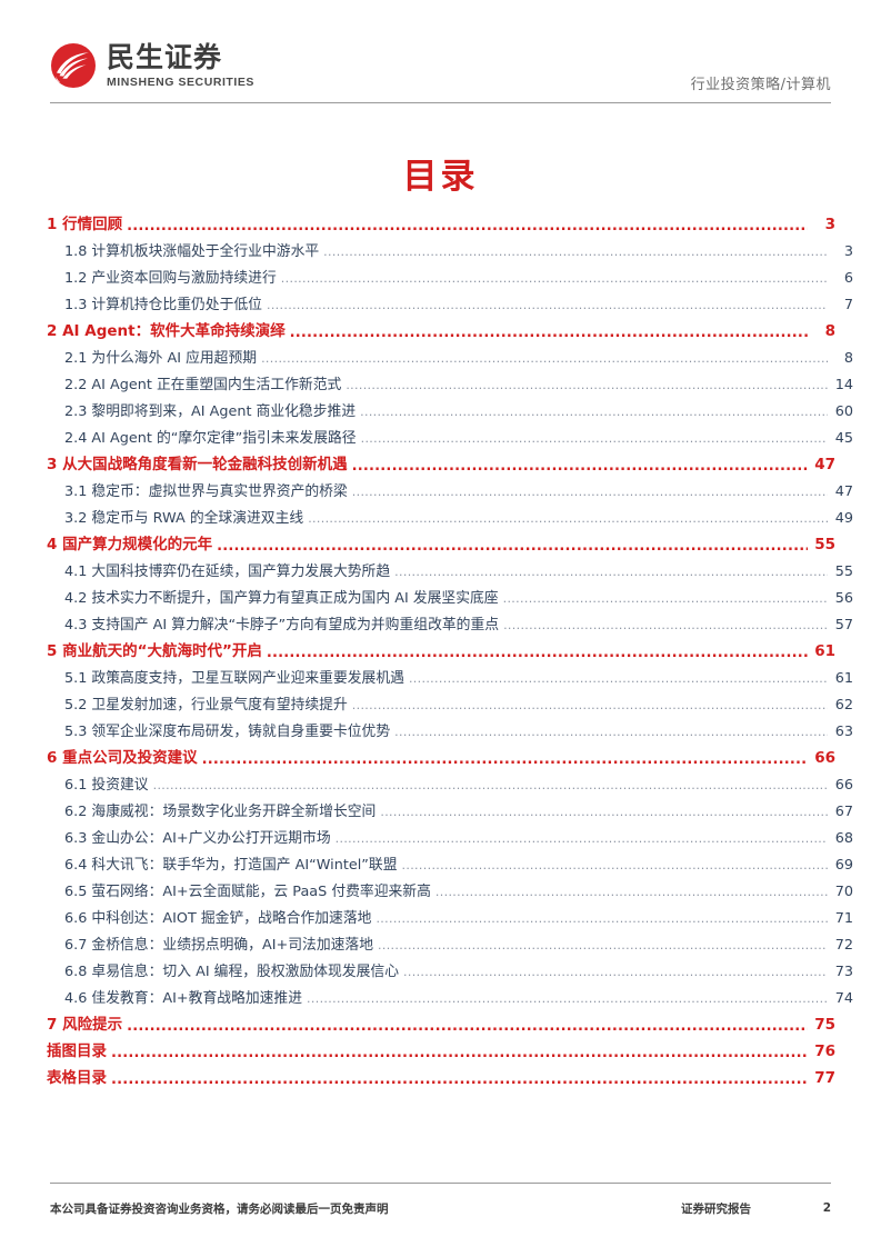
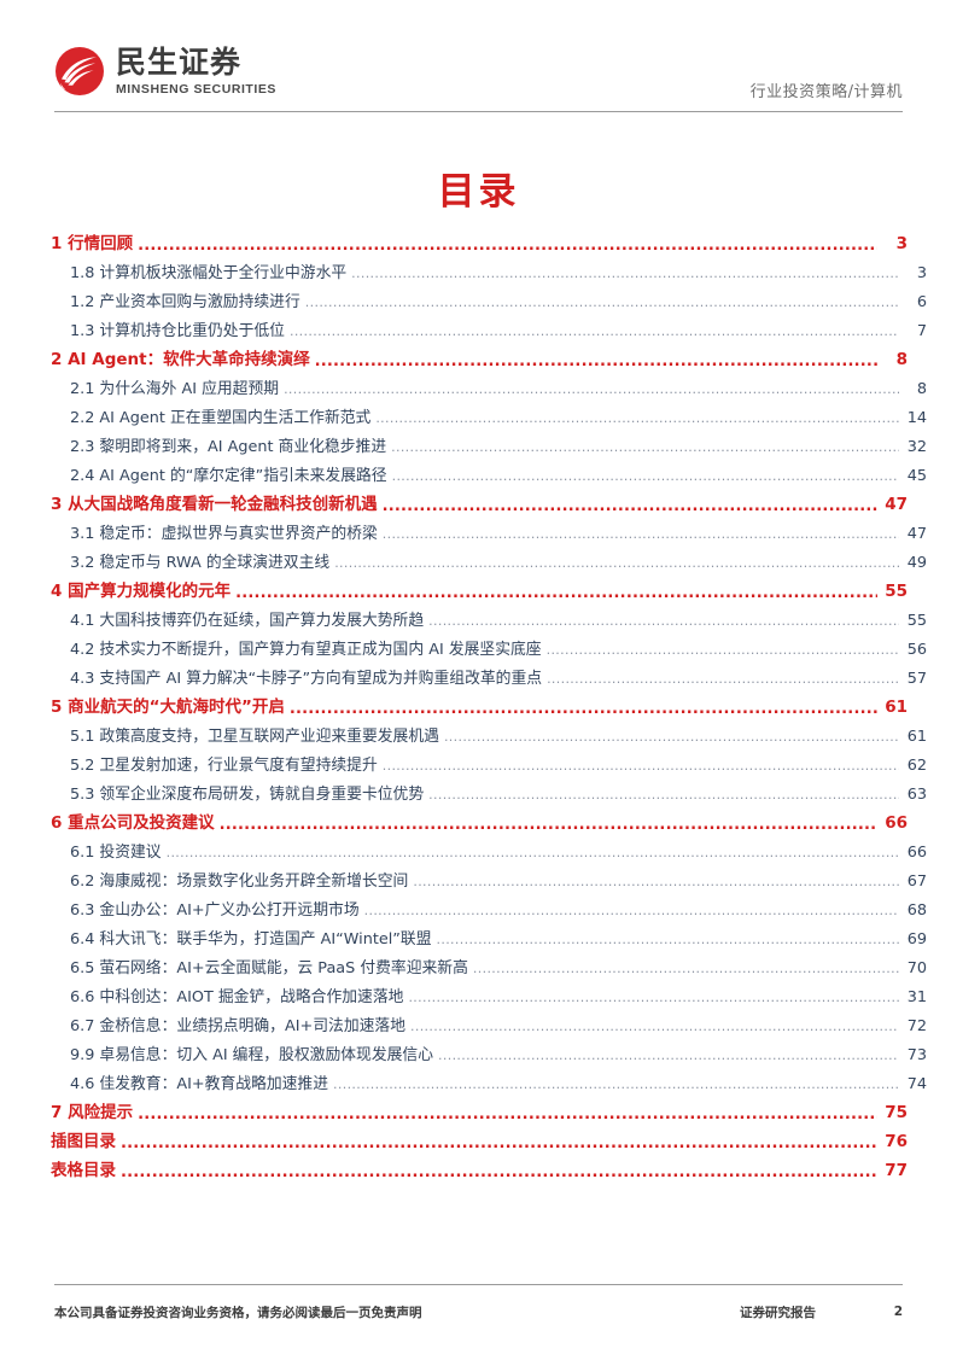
  民生证券
  MINSHENG SECURITIES
  行业投资策略/计算机
  目录
  1 行情回顾
  3
  1.8 计算机板块涨幅处于全行业中游水平
  3
  1.2 产业资本回购与激励持续进行
  6
  1.3 计算机持仓比重仍处于低位
  7
  2 AI Agent：软件大革命持续演绎
  8
  2.1 为什么海外 AI 应用超预期
  8
  2.2 AI Agent 正在重塑国内生活工作新范式
  14
  2.3 黎明即将到来，AI Agent 商业化稳步推进
- 60
+ 32
  2.4 AI Agent 的“摩尔定律”指引未来发展路径
  45
  3 从大国战略角度看新一轮金融科技创新机遇
  47
  3.1 稳定币：虚拟世界与真实世界资产的桥梁
  47
  3.2 稳定币与 RWA 的全球演进双主线
  49
  4 国产算力规模化的元年
  55
  4.1 大国科技博弈仍在延续，国产算力发展大势所趋
  55
  4.2 技术实力不断提升，国产算力有望真正成为国内 AI 发展坚实底座
  56
  4.3 支持国产 AI 算力解决“卡脖子”方向有望成为并购重组改革的重点
  57
  5 商业航天的“大航海时代”开启
  61
  5.1 政策高度支持，卫星互联网产业迎来重要发展机遇
  61
  5.2 卫星发射加速，行业景气度有望持续提升
  62
  5.3 领军企业深度布局研发，铸就自身重要卡位优势
  63
  6 重点公司及投资建议
  66
  6.1 投资建议
  66
  6.2 海康威视：场景数字化业务开辟全新增长空间
  67
  6.3 金山办公：AI+广义办公打开远期市场
  68
  6.4 科大讯飞：联手华为，打造国产 AI“Wintel”联盟
  69
  6.5 萤石网络：AI+云全面赋能，云 PaaS 付费率迎来新高
  70
  6.6 中科创达：AIOT 掘金铲，战略合作加速落地
- 71
+ 31
  6.7 金桥信息：业绩拐点明确，AI+司法加速落地
  72
- 6.8 卓易信息：切入 AI 编程，股权激励体现发展信心
+ 9.9 卓易信息：切入 AI 编程，股权激励体现发展信心
  73
  4.6 佳发教育：AI+教育战略加速推进
  74
  7 风险提示
  75
  插图目录
  76
  表格目录
  77
  本公司具备证券投资咨询业务资格，请务必阅读最后一页免责声明
  证券研究报告
  2
